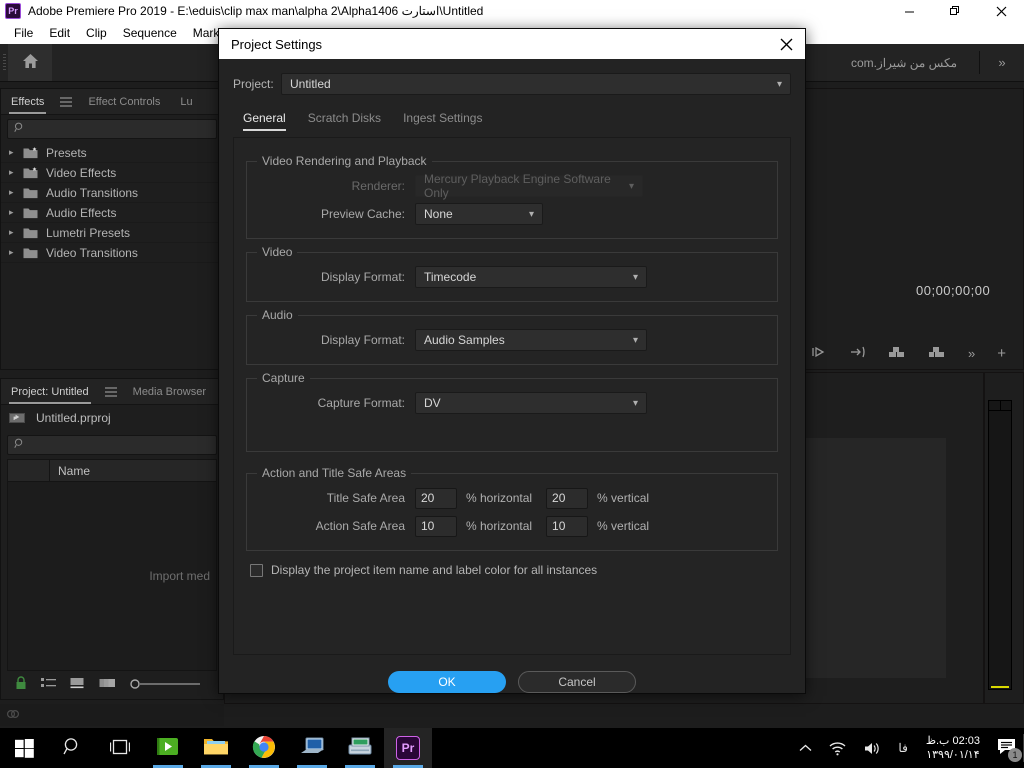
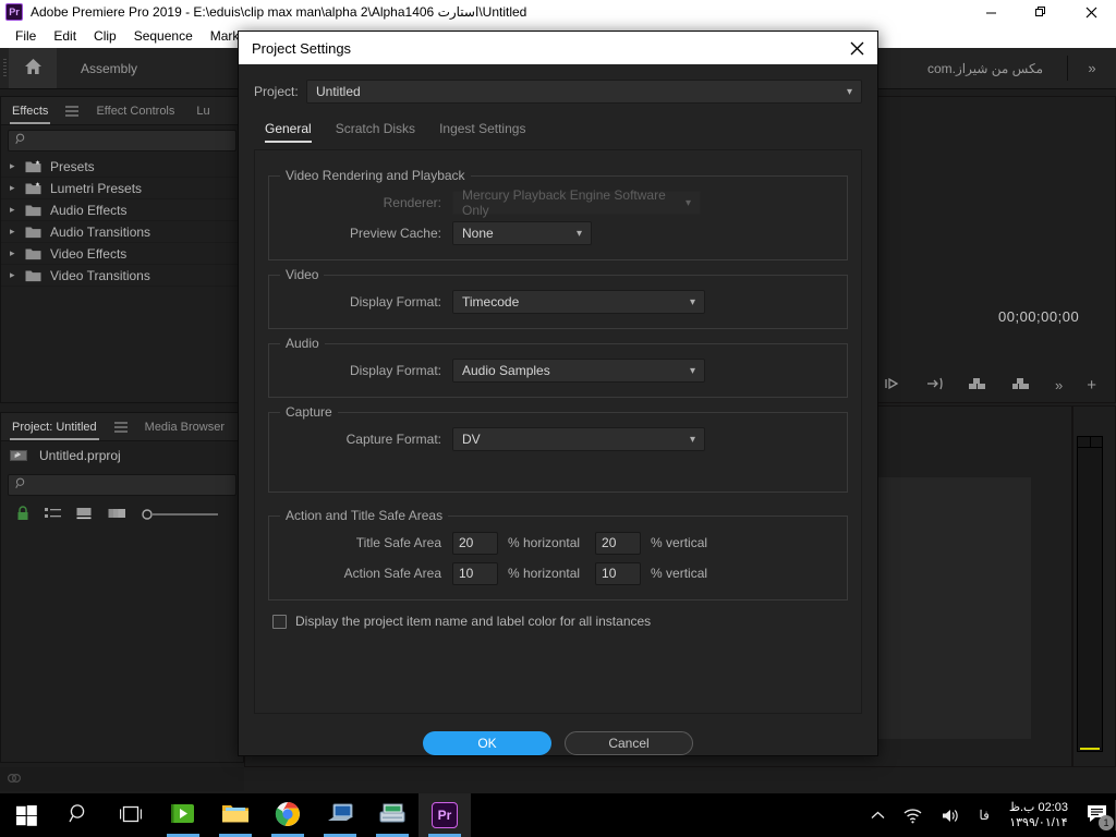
  Pr
  Adobe Premiere Pro 2019 - E:\eduis\clip max man\alpha 2\Alpha1406 استارت\Untitled
  File
  Edit
  Clip
  Sequence
+ Assembly
  مکس من شیراز.com
  »
  Effects
  Effect Controls
  Lu
  ▸
  Presets
  ▸
- Video Effects
+ Lumetri Presets
  ▸
- Audio Transitions
+ Audio Effects
  ▸
- Audio Effects
+ Audio Transitions
  ▸
- Lumetri Presets
+ Video Effects
  ▸
  Video Transitions
  Project: Untitled
  Media Browser
  Untitled.prproj
- Name
- Import med
  00;00;00;00
  »
  +
  Project Settings
  Project:
  Untitled
  ▾
  General
  Scratch Disks
  Ingest Settings
  Video Rendering and Playback
  Renderer:
  Mercury Playback Engine Software Only
  ▾
  Preview Cache:
  None
  ▾
  Video
  Display Format:
  Timecode
  ▾
  Audio
  Display Format:
  Audio Samples
  ▾
  Capture
  Capture Format:
  DV
  ▾
  Action and Title Safe Areas
  Title Safe Area
  20
  % horizontal
  20
  % vertical
  Action Safe Area
  10
  % horizontal
  10
  % vertical
  Display the project item name and label color for all instances
  OK
  Cancel
  Pr
  فا
  02:03 ب.ظ
  ۱۳۹۹/۰۱/۱۴
  1
